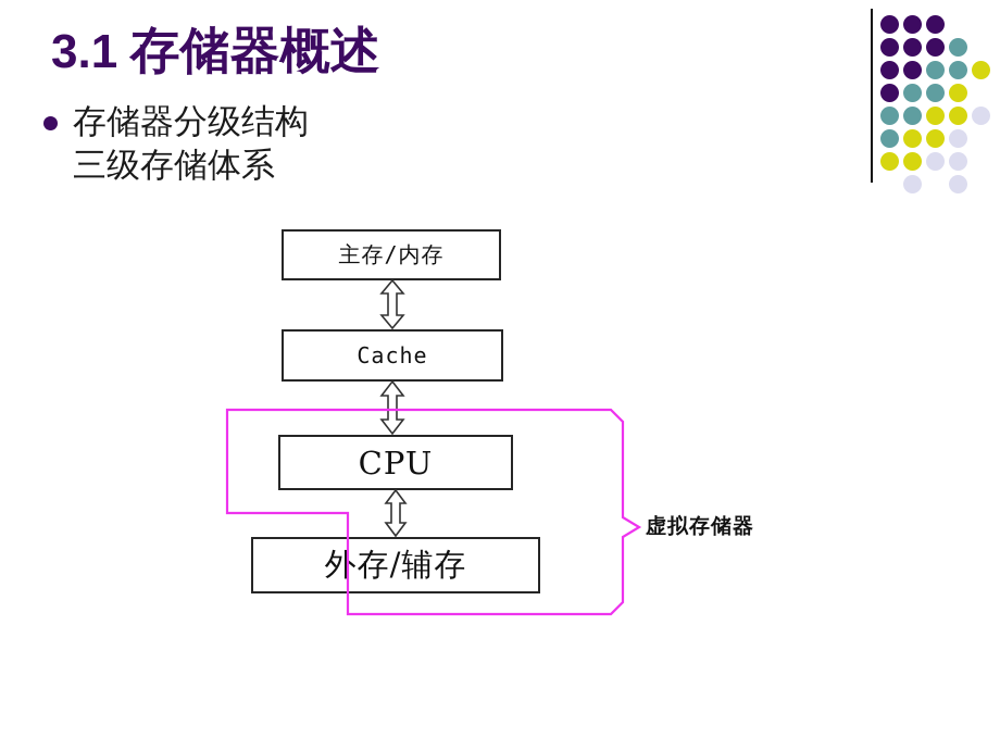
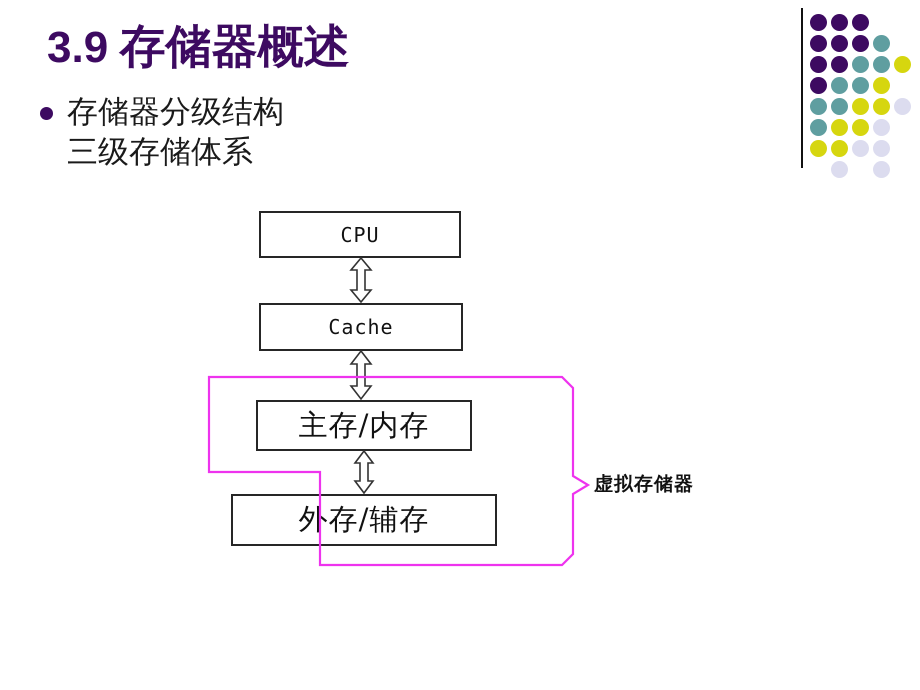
- 3.1 存储器概述
+ 3.9 存储器概述
  存储器分级结构
  三级存储体系
- 主存/内存
+ CPU
  Cache
- CPU
+ 主存/内存
  外存/辅存
  虚拟存储器
